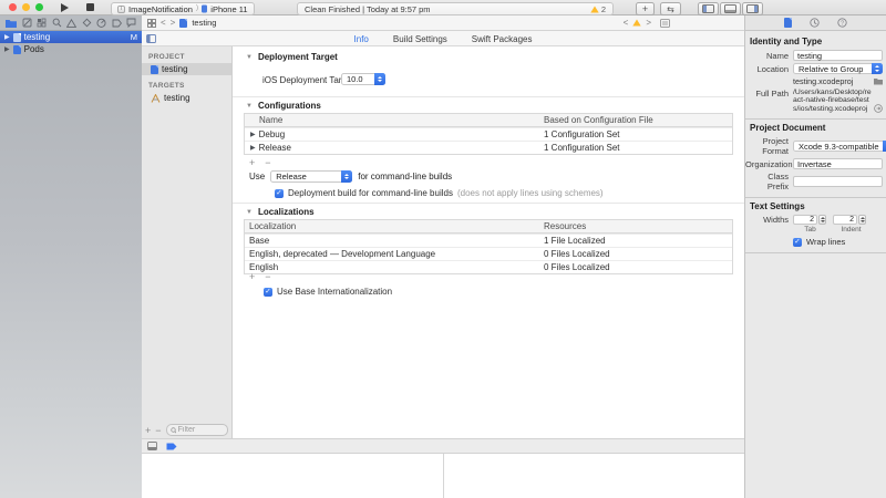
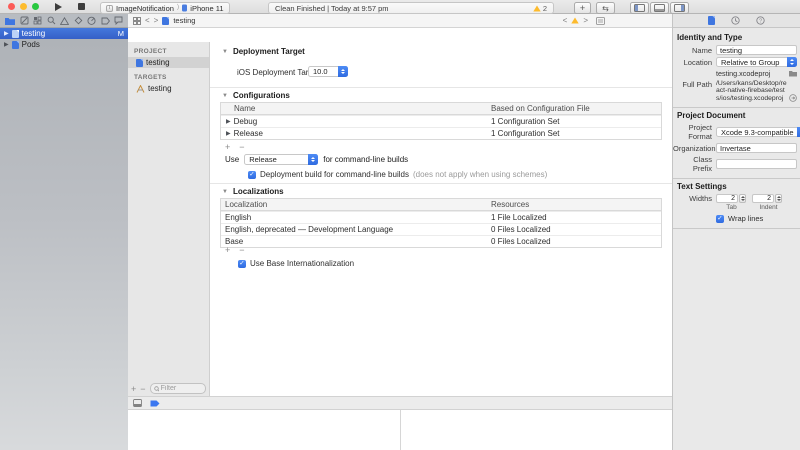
  ImageNotification
  iPhone 11
  Clean Finished | Today at 9:57 pm
  2
  +
  ⇆
  <
  >
  testing
  <
  >
  testing
  M
  Pods
- Info
- Build Settings
- Swift Packages
  testing
  testing
  +
  −
  Filter
  Deployment Target
  iOS Deployment Ta
  10.0
  Configurations
  Name
  Based on Configuration File
  Debug
  1 Configuration Set
  Release
  1 Configuration Set
  +
  −
  Use
  Release
  for command-line builds
  Deployment build for command-line builds
- (does not apply lines using schemes)
+ (does not apply when using schemes)
  Localizations
  Localization
  Resources
- Base
+ English
  1 File Localized
  English, deprecated — Development Language
  0 Files Localized
- English
+ Base
  0 Files Localized
  +
  −
  Use Base Internationalization
  Identity and Type
  Name
  testing
  Location
  Relative to Group
  testing.xcodeproj
  Full Path
  Project Document
  Project Format
  Xcode 9.3-compatible
  Organization
  Invertase
  Class Prefix
  Text Settings
  Widths
  Wrap lines
